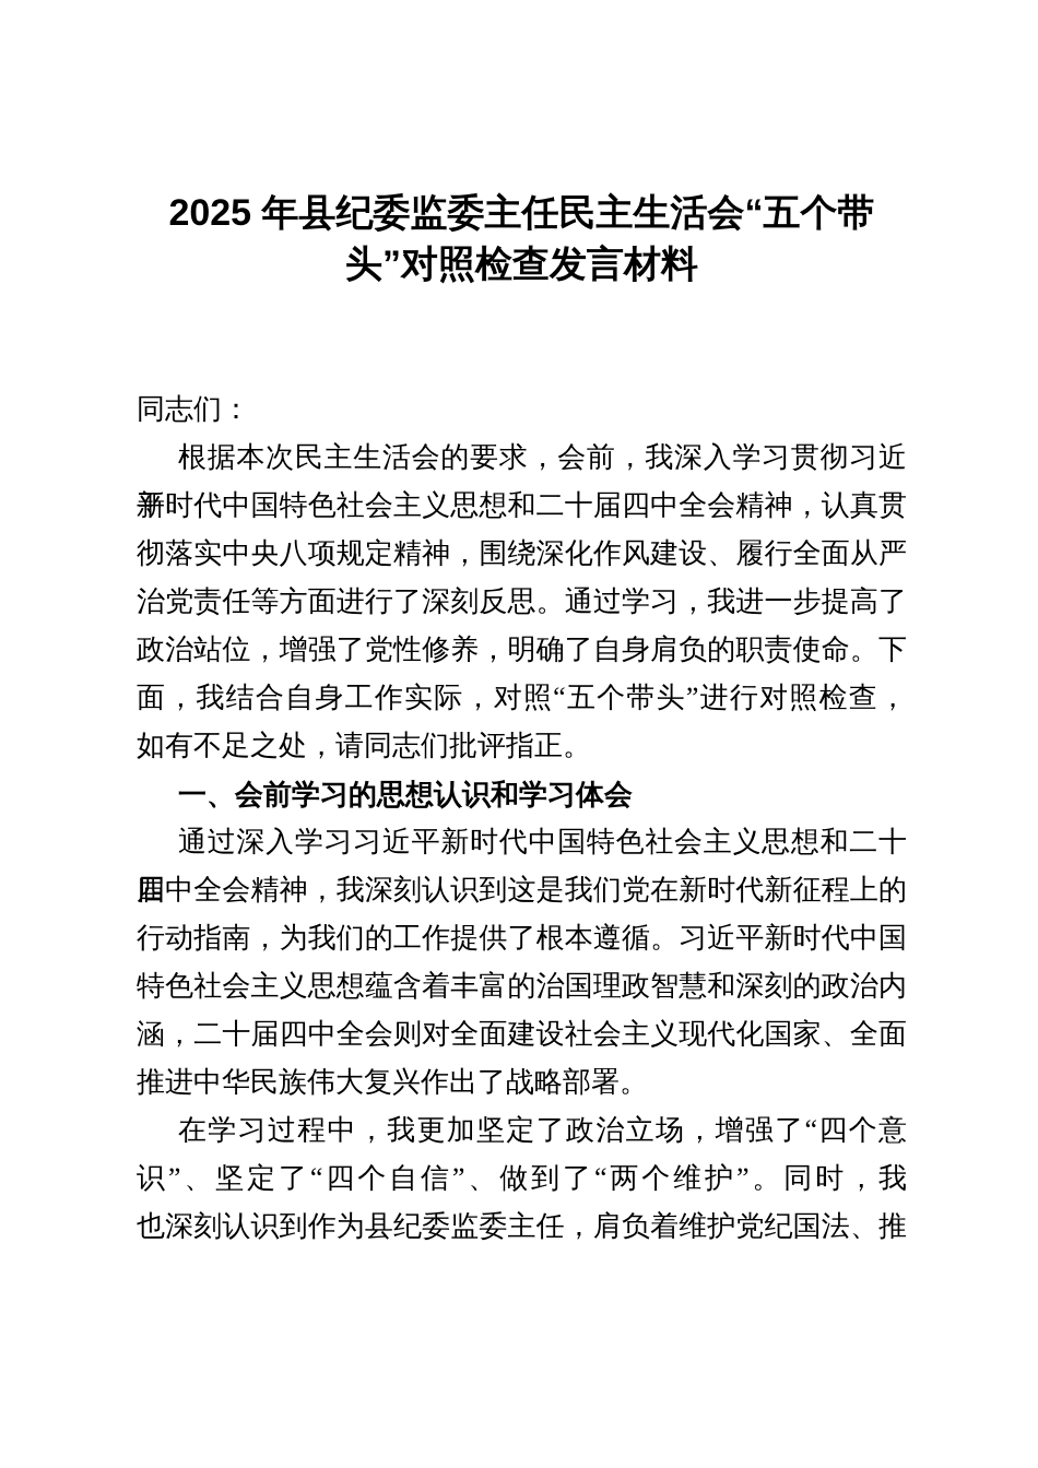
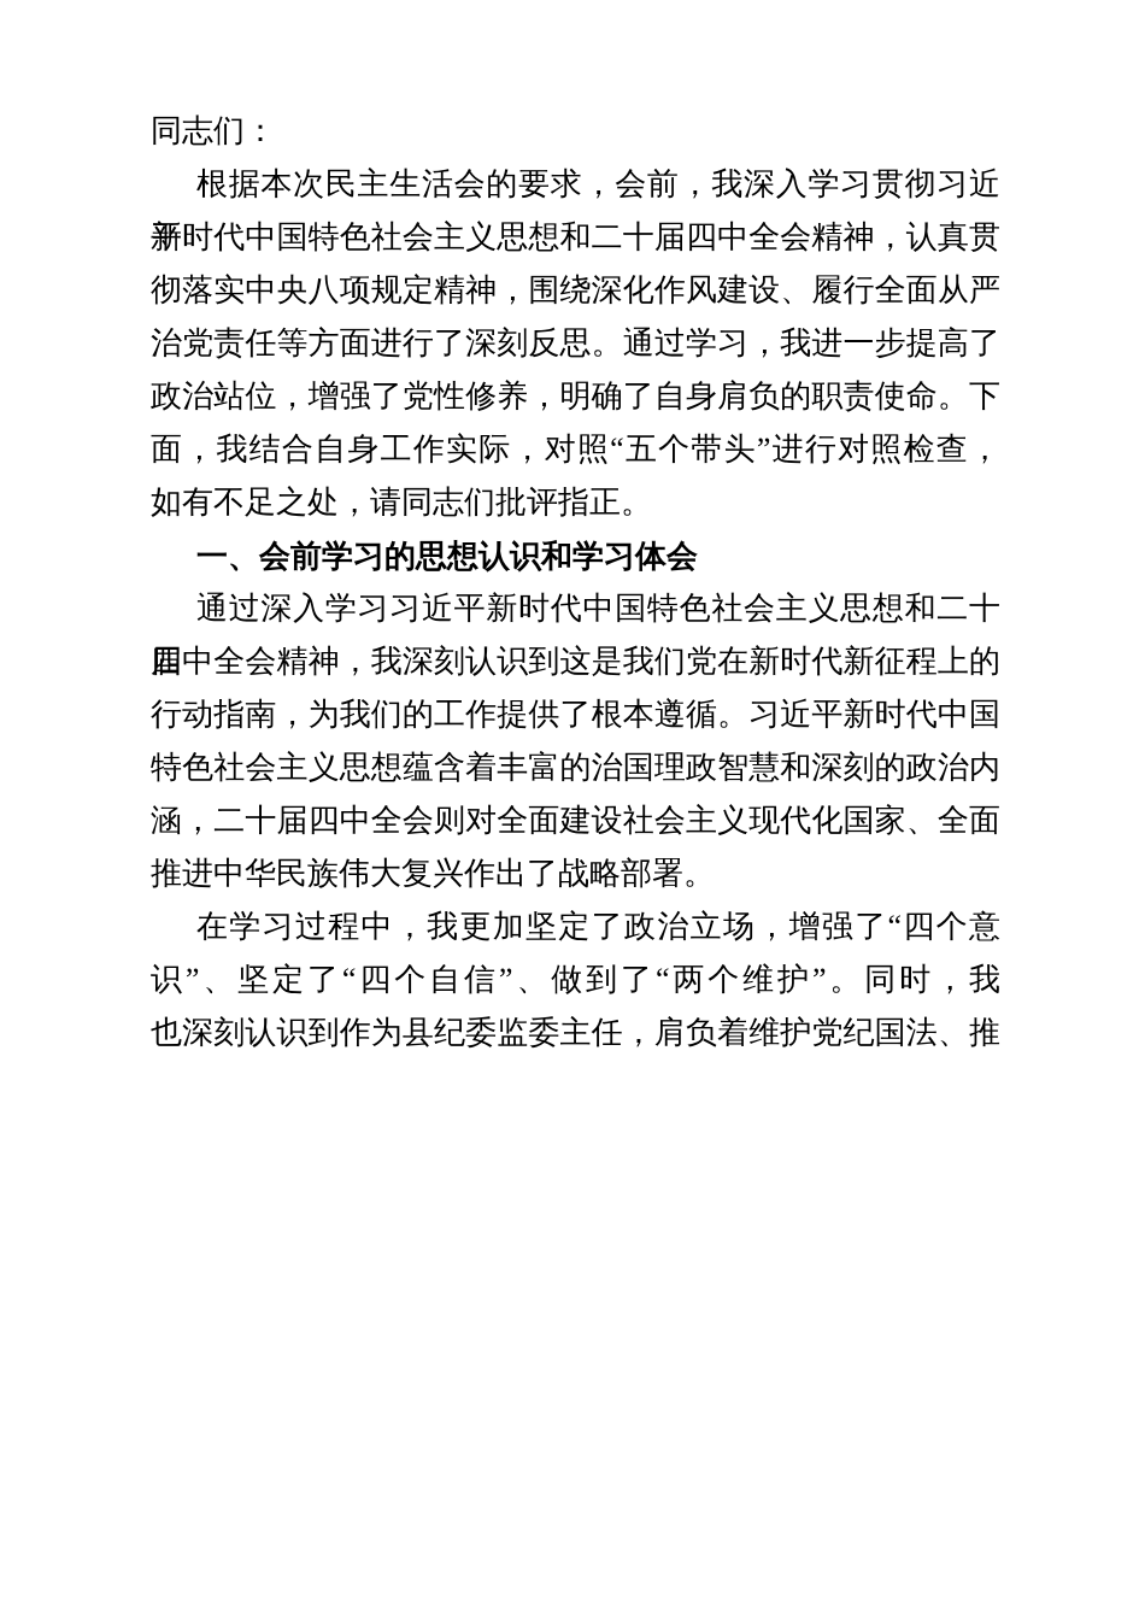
- 2025 年县纪委监委主任民主生活会“五个带
- 头”对照检查发言材料
  同志们：
  根据本次民主生活会的要求，会前，我深入学习贯彻习近平
  新时代中国特色社会主义思想和二十届四中全会精神，认真贯
  彻落实中央八项规定精神，围绕深化作风建设、履行全面从严
  治党责任等方面进行了深刻反思。通过学习，我进一步提高了
  政治站位，增强了党性修养，明确了自身肩负的职责使命。下
  面，我结合自身工作实际，对照“五个带头”进行对照检查，
  如有不足之处，请同志们批评指正。
  一、会前学习的思想认识和学习体会
  通过深入学习习近平新时代中国特色社会主义思想和二十届
  四中全会精神，我深刻认识到这是我们党在新时代新征程上的
  行动指南，为我们的工作提供了根本遵循。习近平新时代中国
  特色社会主义思想蕴含着丰富的治国理政智慧和深刻的政治内
  涵，二十届四中全会则对全面建设社会主义现代化国家、全面
  推进中华民族伟大复兴作出了战略部署。
  在学习过程中，我更加坚定了政治立场，增强了“四个意
  识”、坚定了“四个自信”、做到了“两个维护”。同时，我
  也深刻认识到作为县纪委监委主任，肩负着维护党纪国法、推
